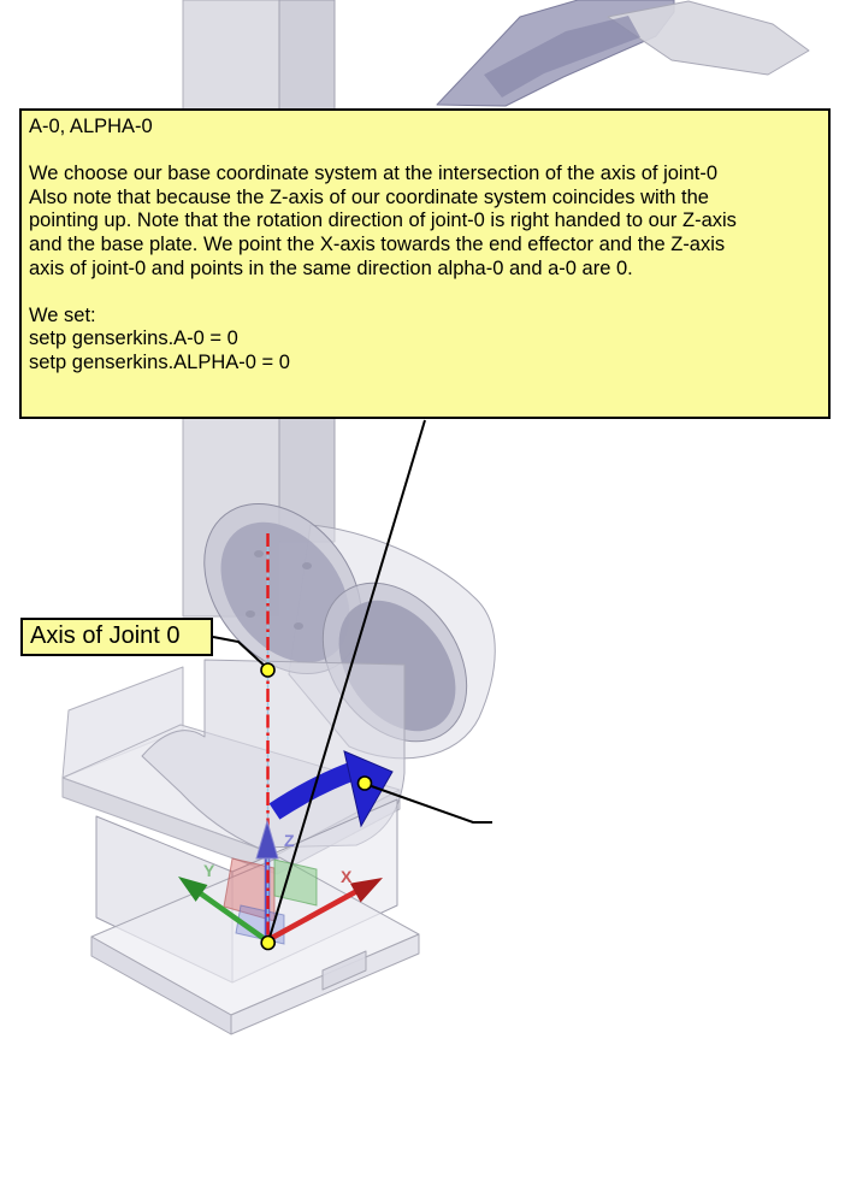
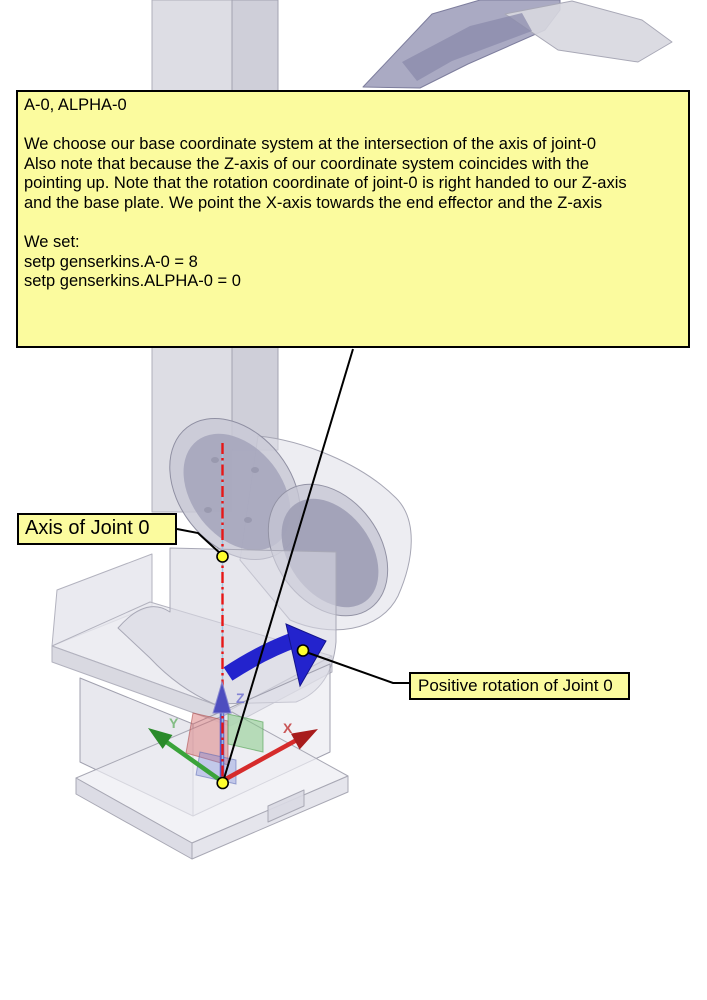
  X
  Y
  Z
  A-0, ALPHA-0
  We choose our base coordinate system at the intersection of the axis of joint-0
  Also note that because the Z-axis of our coordinate system coincides with the
- pointing up. Note that the rotation direction of joint-0 is right handed to our Z-axis
+ pointing up. Note that the rotation coordinate of joint-0 is right handed to our Z-axis
  and the base plate. We point the X-axis towards the end effector and the Z-axis
- axis of joint-0 and points in the same direction alpha-0 and a-0 are 0.
  We set:
- setp genserkins.A-0 = 0
+ setp genserkins.A-0 = 8
  setp genserkins.ALPHA-0 = 0
  Axis of Joint 0
+ Positive rotation of Joint 0
